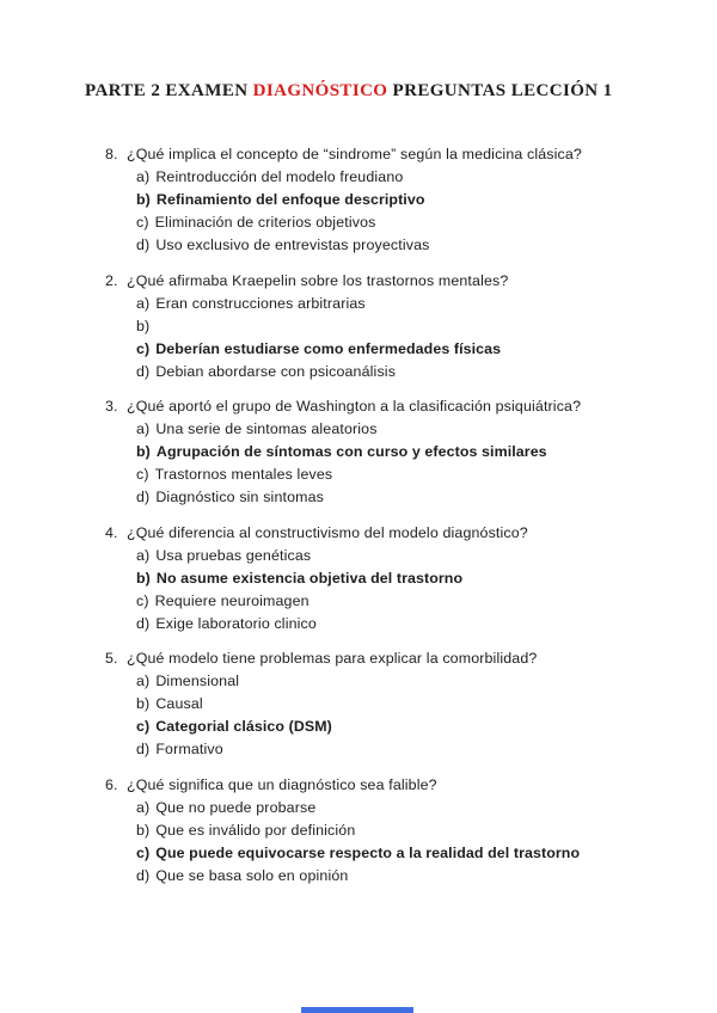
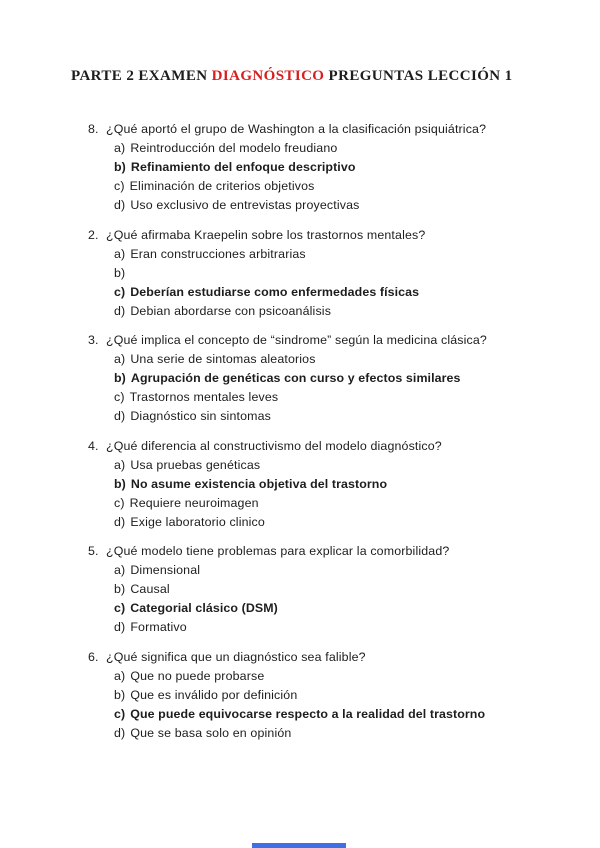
  PARTE 2 EXAMEN DIAGNÓSTICO PREGUNTAS LECCIÓN 1
  8.
- ¿Qué implica el concepto de “sindrome” según la medicina clásica?
+ ¿Qué aportó el grupo de Washington a la clasificación psiquiátrica?
  a)
  Reintroducción del modelo freudiano
  b)
  Refinamiento del enfoque descriptivo
  c)
  Eliminación de criterios objetivos
  d)
  Uso exclusivo de entrevistas proyectivas
  2.
  ¿Qué afirmaba Kraepelin sobre los trastornos mentales?
  a)
  Eran construcciones arbitrarias
  b)
  c)
  Deberían estudiarse como enfermedades físicas
  d)
  Debian abordarse con psicoanálisis
  3.
- ¿Qué aportó el grupo de Washington a la clasificación psiquiátrica?
+ ¿Qué implica el concepto de “sindrome” según la medicina clásica?
  a)
  Una serie de sintomas aleatorios
  b)
- Agrupación de síntomas con curso y efectos similares
+ Agrupación de genéticas con curso y efectos similares
  c)
  Trastornos mentales leves
  d)
  Diagnóstico sin sintomas
  4.
  ¿Qué diferencia al constructivismo del modelo diagnóstico?
  a)
  Usa pruebas genéticas
  b)
  No asume existencia objetiva del trastorno
  c)
  Requiere neuroimagen
  d)
  Exige laboratorio clinico
  5.
  ¿Qué modelo tiene problemas para explicar la comorbilidad?
  a)
  Dimensional
  b)
  Causal
  c)
  Categorial clásico (DSM)
  d)
  Formativo
  6.
  ¿Qué significa que un diagnóstico sea falible?
  a)
  Que no puede probarse
  b)
  Que es inválido por definición
  c)
  Que puede equivocarse respecto a la realidad del trastorno
  d)
  Que se basa solo en opinión
